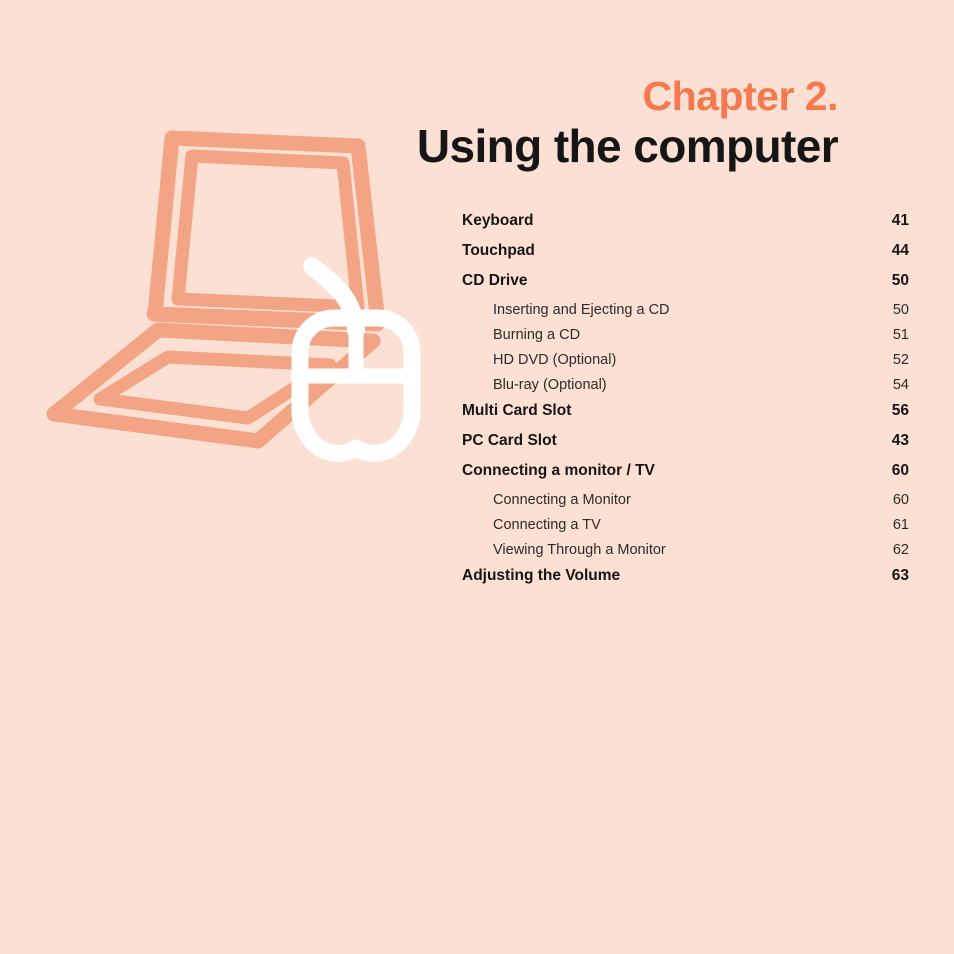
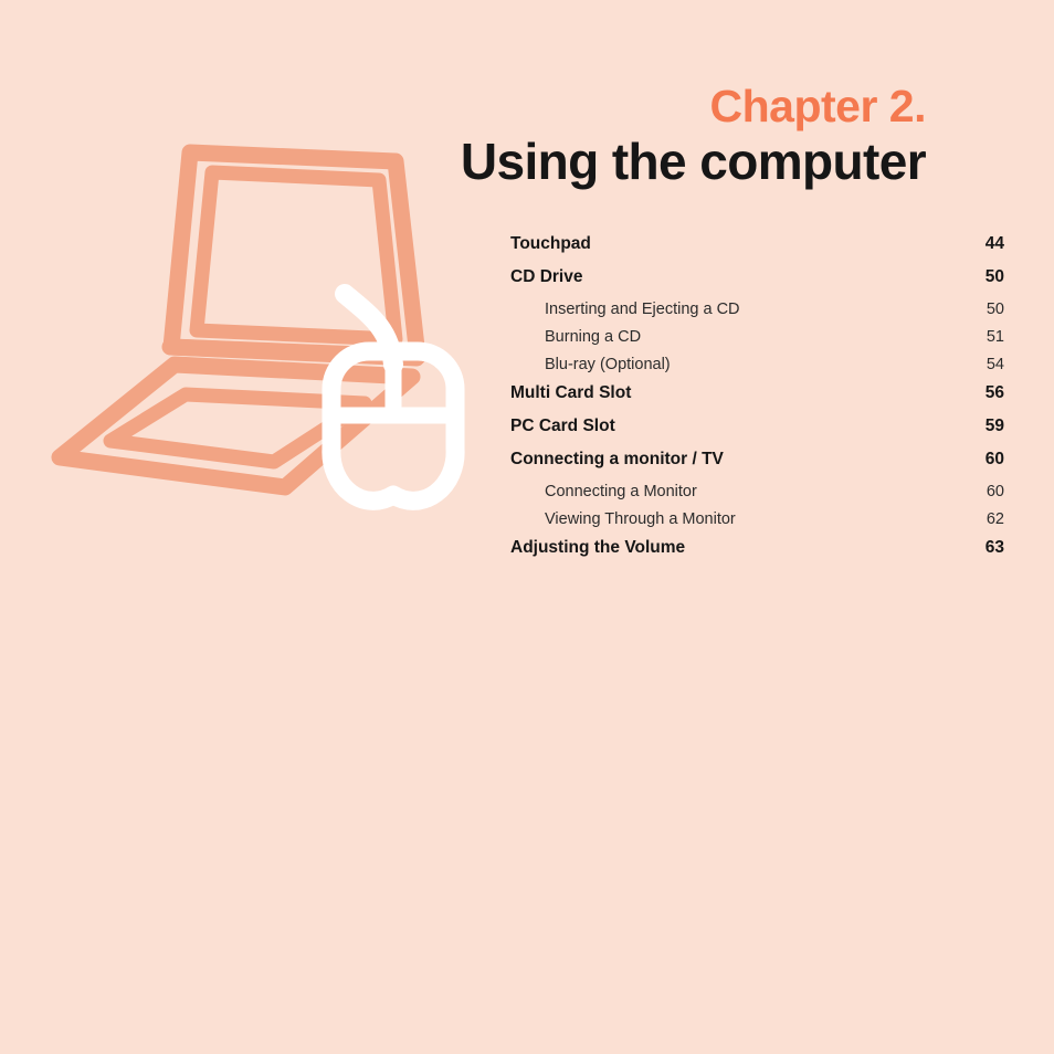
  Chapter 2.
  Using the computer
- Keyboard
- 41
  Touchpad
  44
  CD Drive
  50
  Inserting and Ejecting a CD
  50
  Burning a CD
  51
- HD DVD (Optional)
- 52
  Blu-ray (Optional)
  54
  Multi Card Slot
  56
  PC Card Slot
- 43
+ 59
  Connecting a monitor / TV
  60
  Connecting a Monitor
  60
- Connecting a TV
- 61
  Viewing Through a Monitor
  62
  Adjusting the Volume
  63
